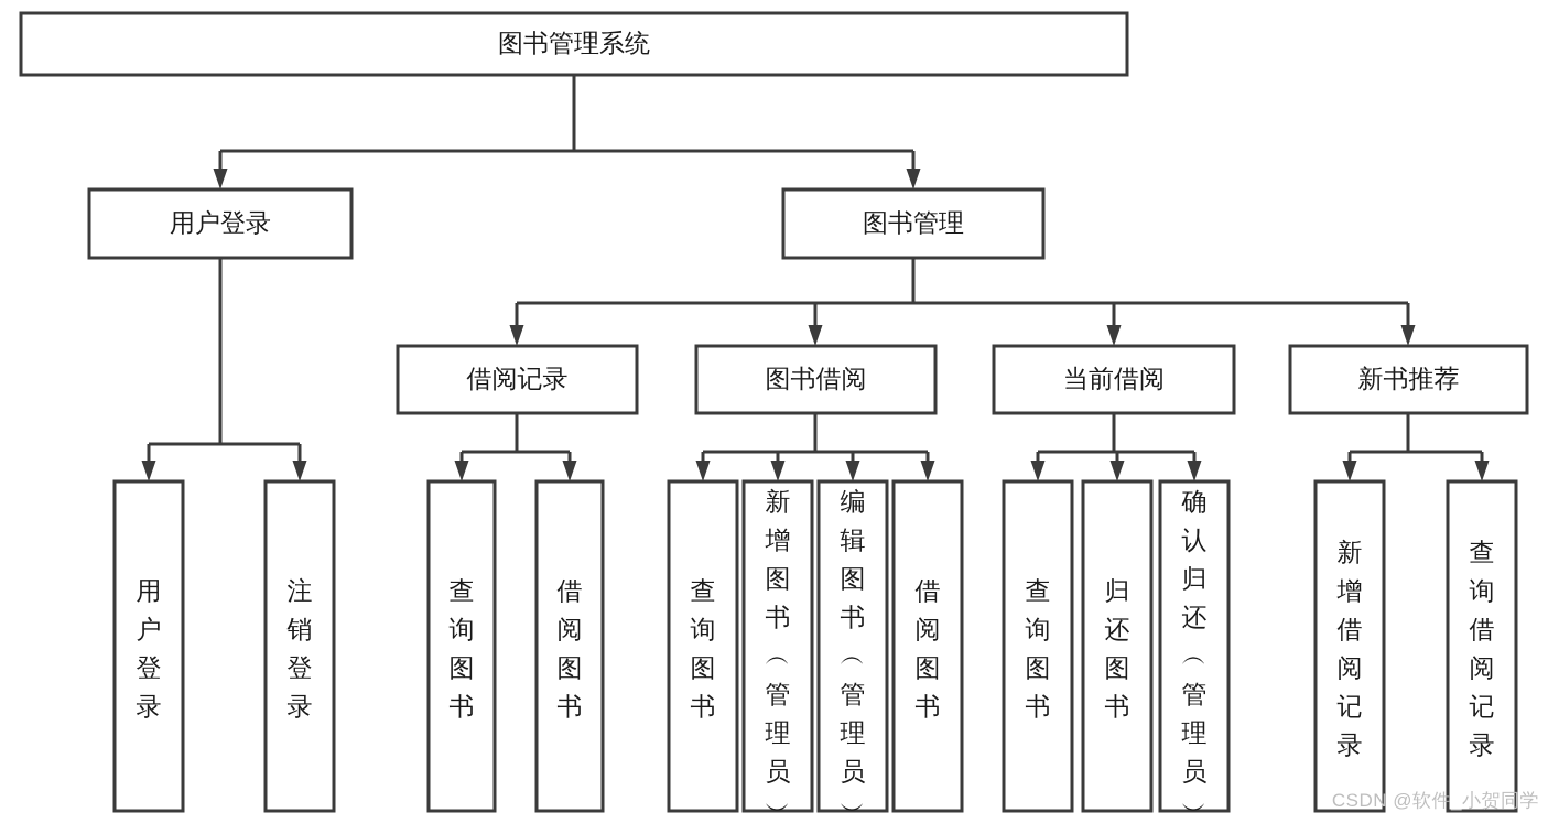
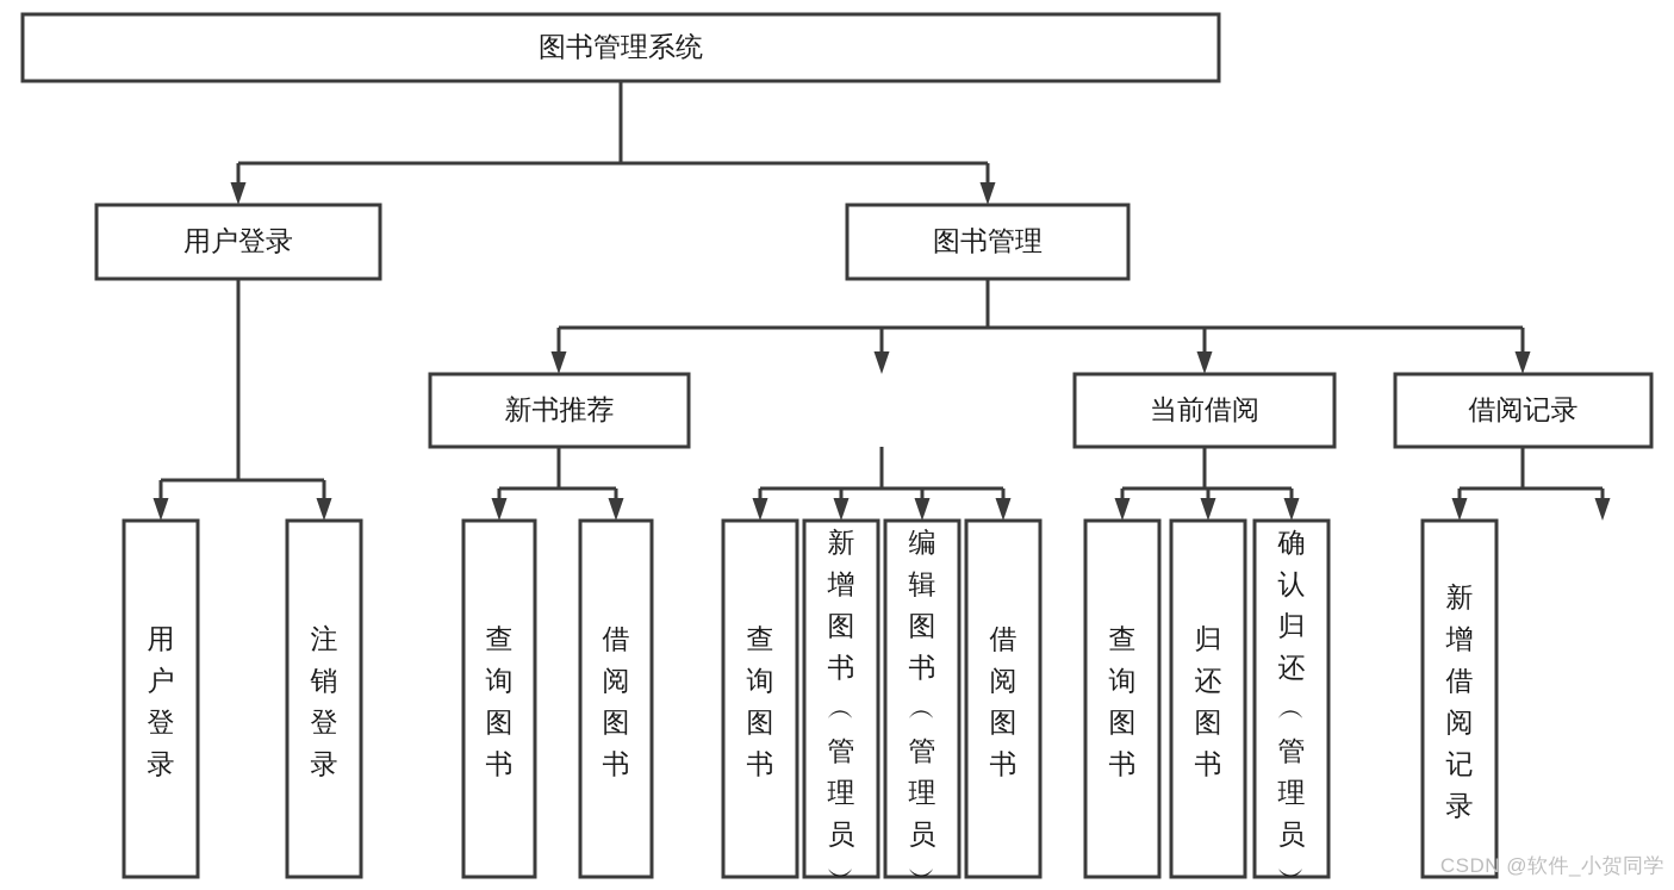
  图书管理系统
  用户登录
  图书管理
- 借阅记录
+ 新书推荐
- 图书借阅
  当前借阅
- 新书推荐
+ 借阅记录
  用户登录
  注销登录
  查询图书
  借阅图书
  查询图书
  新增图书 ︵ 管理员 ︶
  编辑图书 ︵ 管理员 ︶
  借阅图书
  查询图书
  归还图书
  确认归还 ︵ 管理员 ︶
  新增借阅记录
- 查询借阅记录
  CSDN @软件_小贺同学
